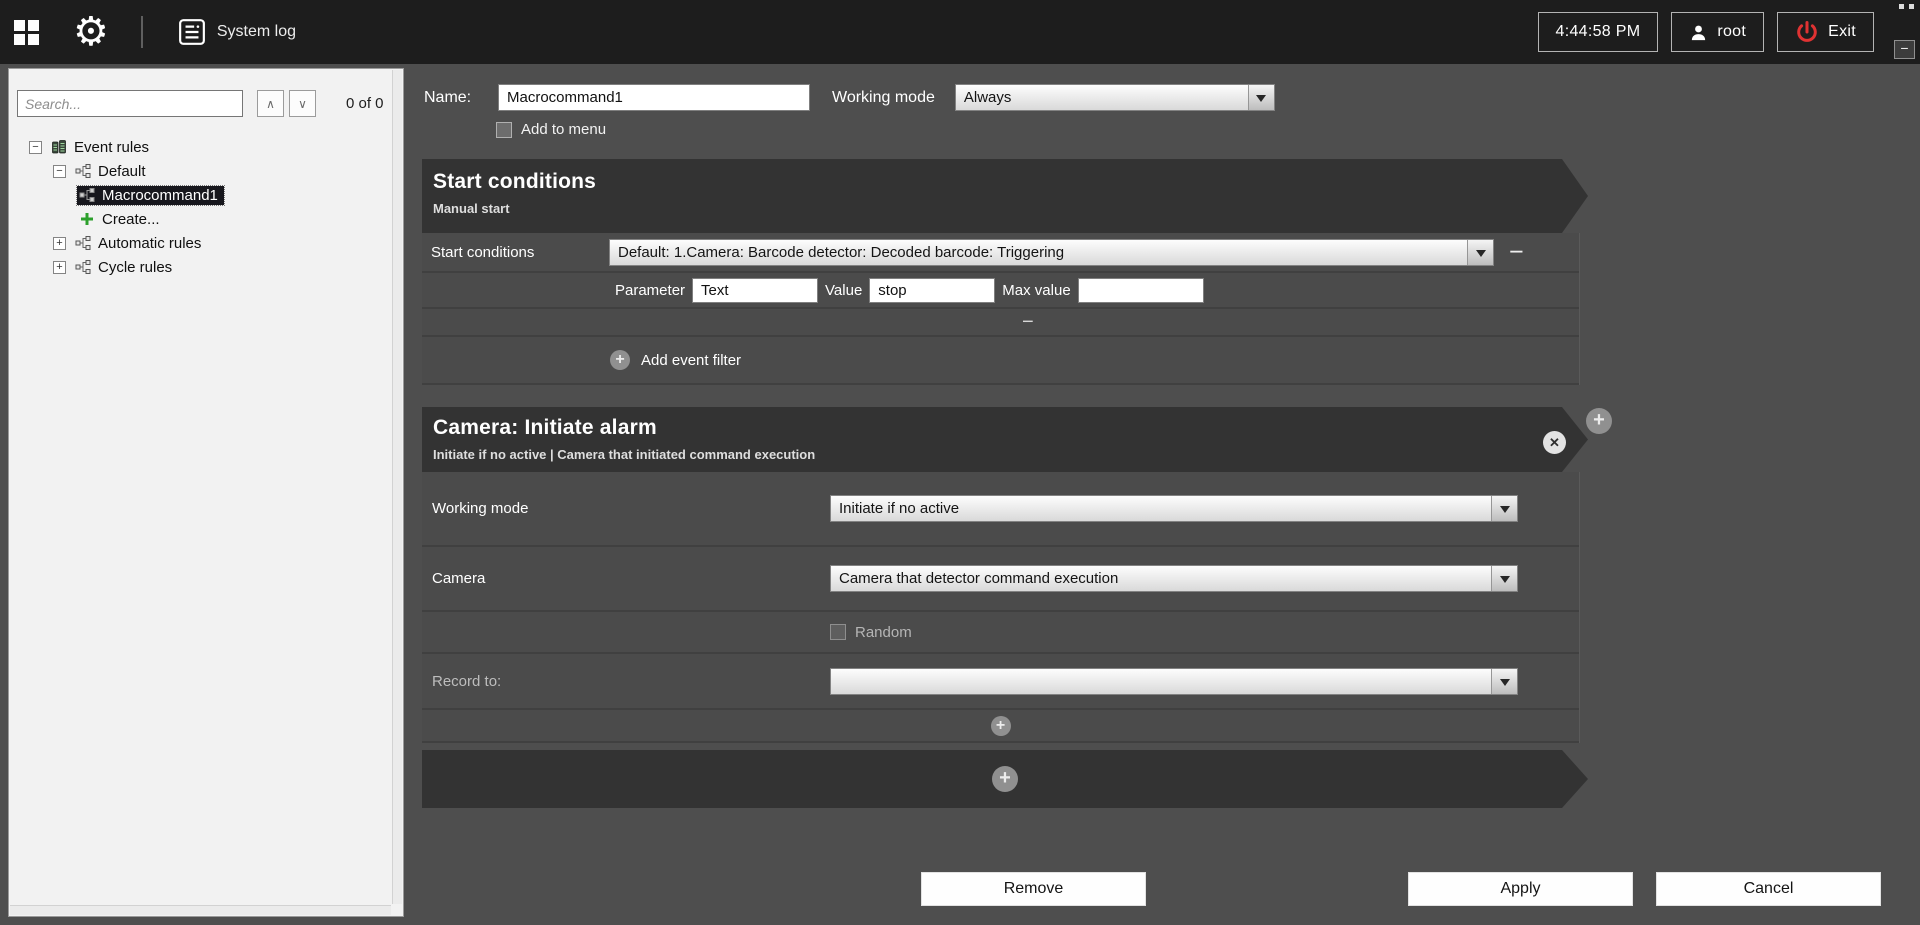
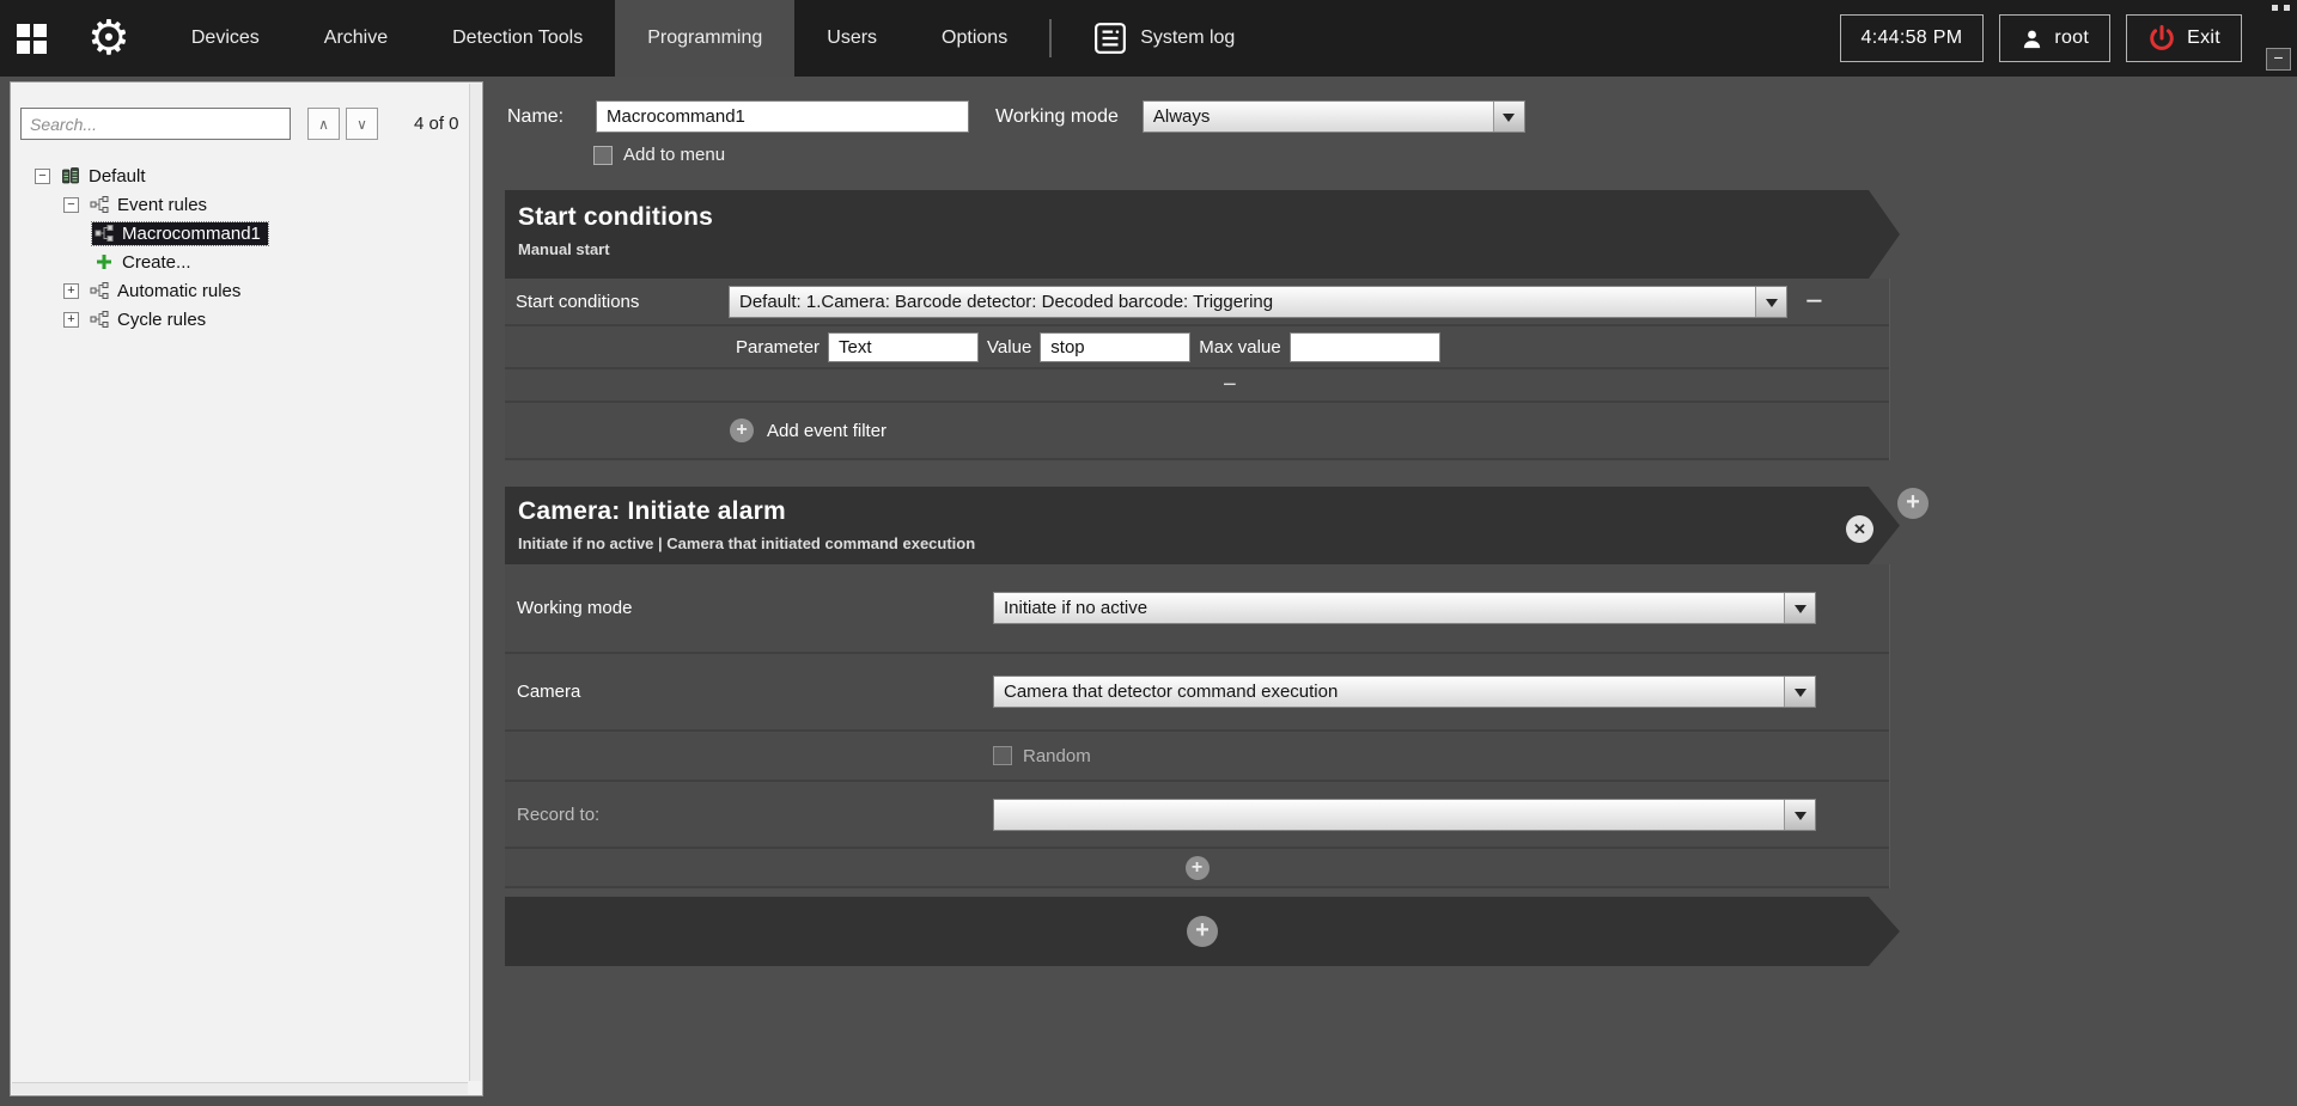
  ⚙
+ Devices
+ Archive
+ Detection Tools
+ Programming
+ Users
+ Options
  System log
  4:44:58 PM
  root
  Exit
  −
  Search...
  ∧
  ∨
- 0 of 0
+ 4 of 0
  −
- Event rules
+ Default
  −
- Default
+ Event rules
  Macrocommand1
  Create...
  +
  Automatic rules
  +
  Cycle rules
  Name:
  Macrocommand1
  Working mode
  Always
  Add to menu
  Start conditions
  Manual start
  Start conditions
  Default: 1.Camera: Barcode detector: Decoded barcode: Triggering
  −
  Parameter
  Text
  Value
  stop
  Max value
  −
  +
  Add event filter
  Camera: Initiate alarm
  Initiate if no active | Camera that initiated command execution
  ✕
  +
  Working mode
  Initiate if no active
  Camera
  Camera that detector command execution
  Random
  Record to:
  +
  +
- Remove
- Apply
- Cancel
